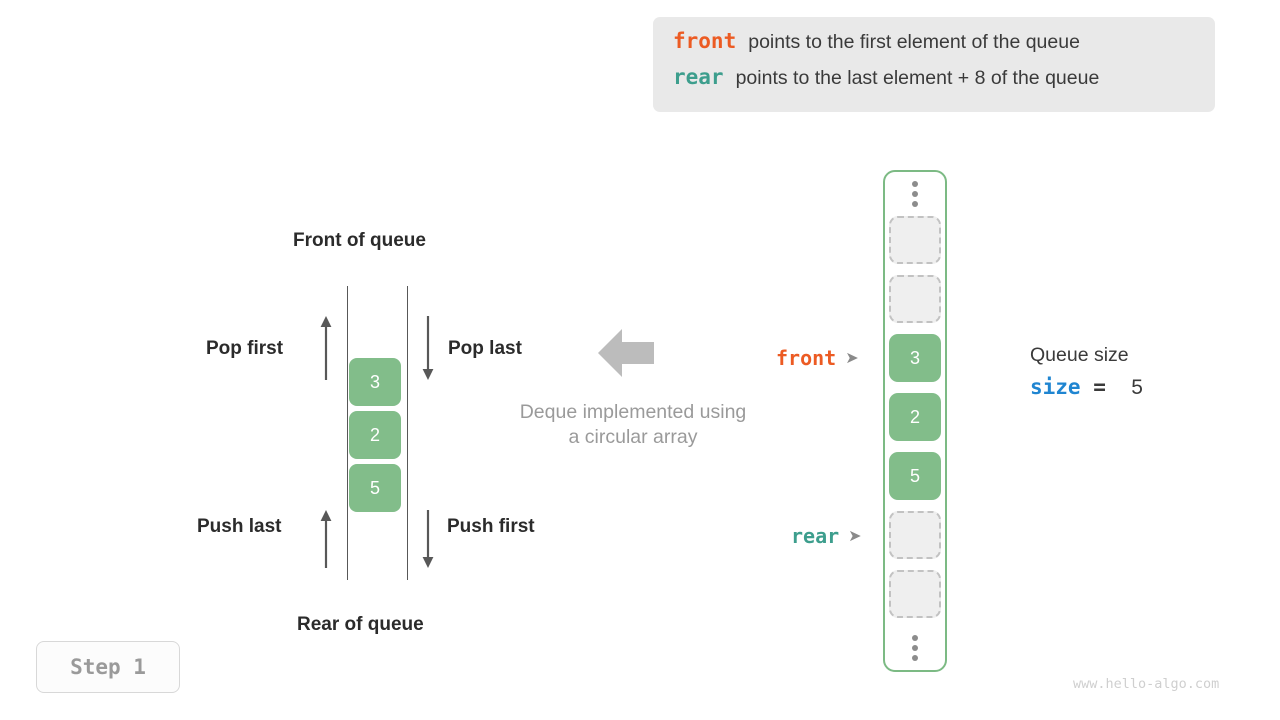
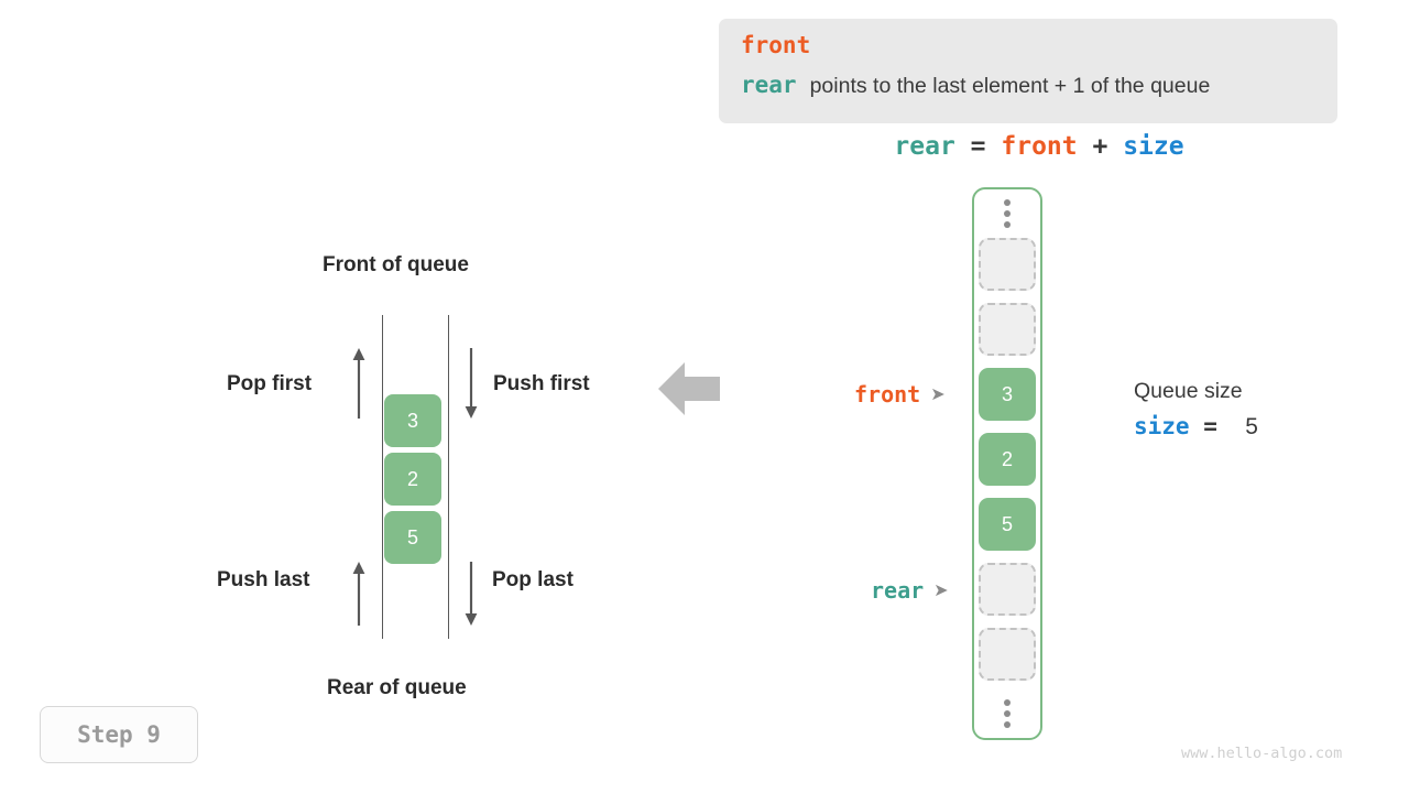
  front
- points to the first element of the queue
  rear
- points to the last element + 8 of the queue
+ points to the last element + 1 of the queue
+ rear = front + size
  Front of queue
  Rear of queue
  3
  2
  5
  Pop first
- Pop last
+ Push first
  Push last
- Push first
+ Pop last
- Deque implemented using
- a circular array
  3
  2
  5
  front
  ➤
  rear
  ➤
  Queue size
  size = 5
- Step 1
+ Step 9
  www.hello-algo.com
